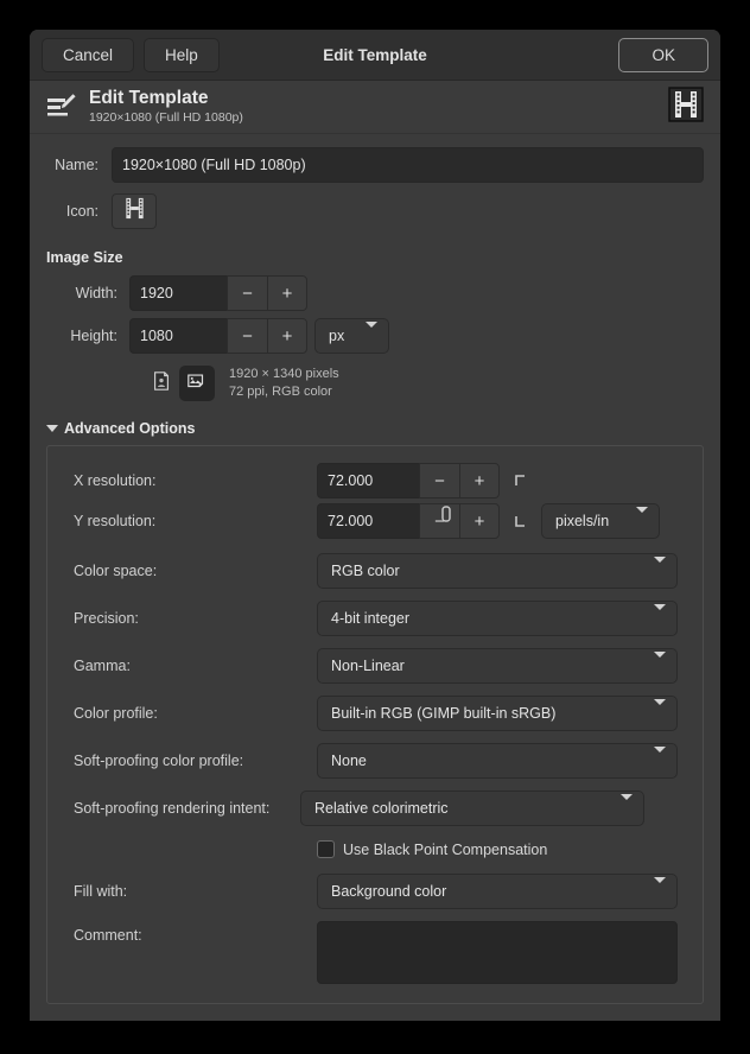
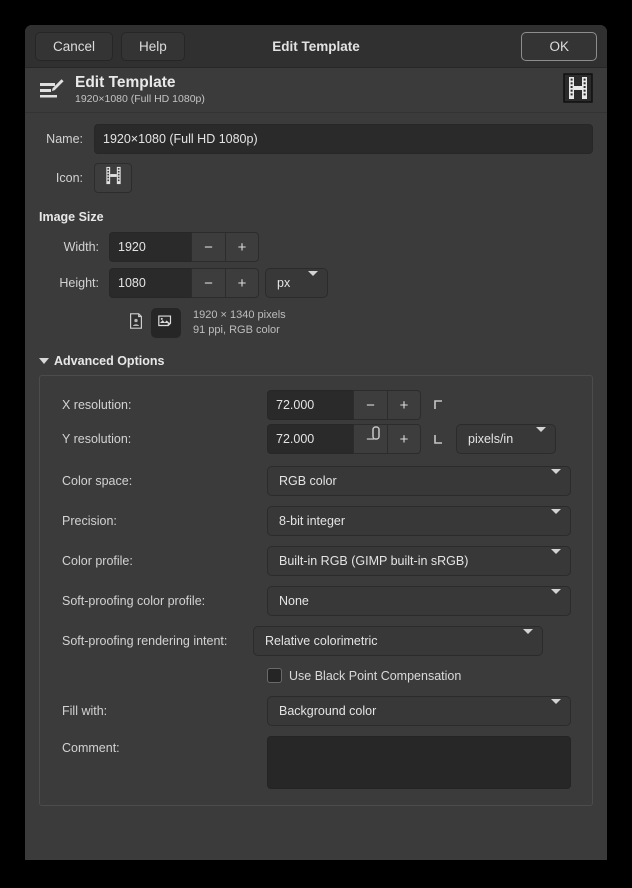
  Cancel
  Help
  Edit Template
  OK
  Edit Template
  1920×1080 (Full HD 1080p)
  Name:
  1920×1080 (Full HD 1080p)
  Icon:
  Image Size
  Width:
  1920
  −
  +
  Height:
  1080
  −
  +
  px
  1920 × 1340 pixels
- 72 ppi, RGB color
+ 91 ppi, RGB color
  Advanced Options
  X resolution:
  72.000
  −
  +
  Y resolution:
  72.000
  −
  +
  pixels/in
  Color space:
  RGB color
  Precision:
- 4-bit integer
+ 8-bit integer
- Gamma:
- Non-Linear
  Color profile:
  Built-in RGB (GIMP built-in sRGB)
  Soft-proofing color profile:
  None
  Soft-proofing rendering intent:
  Relative colorimetric
  Use Black Point Compensation
  Fill with:
  Background color
  Comment:
